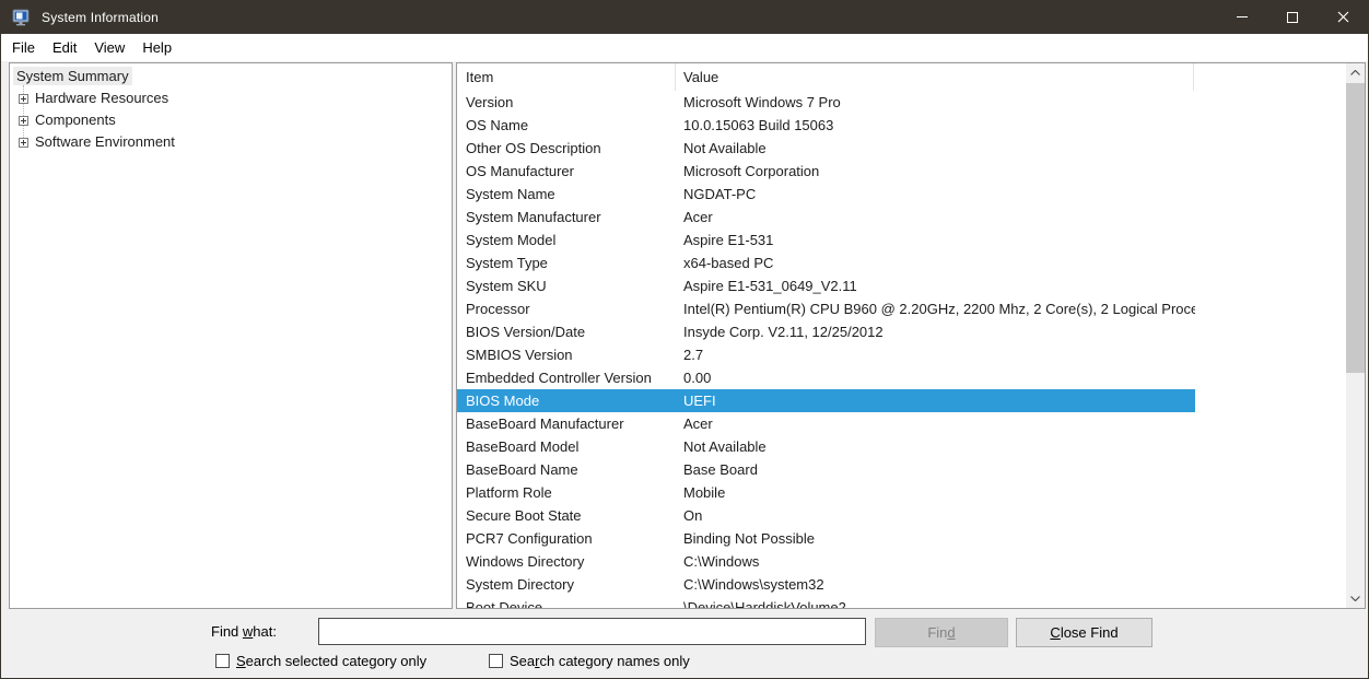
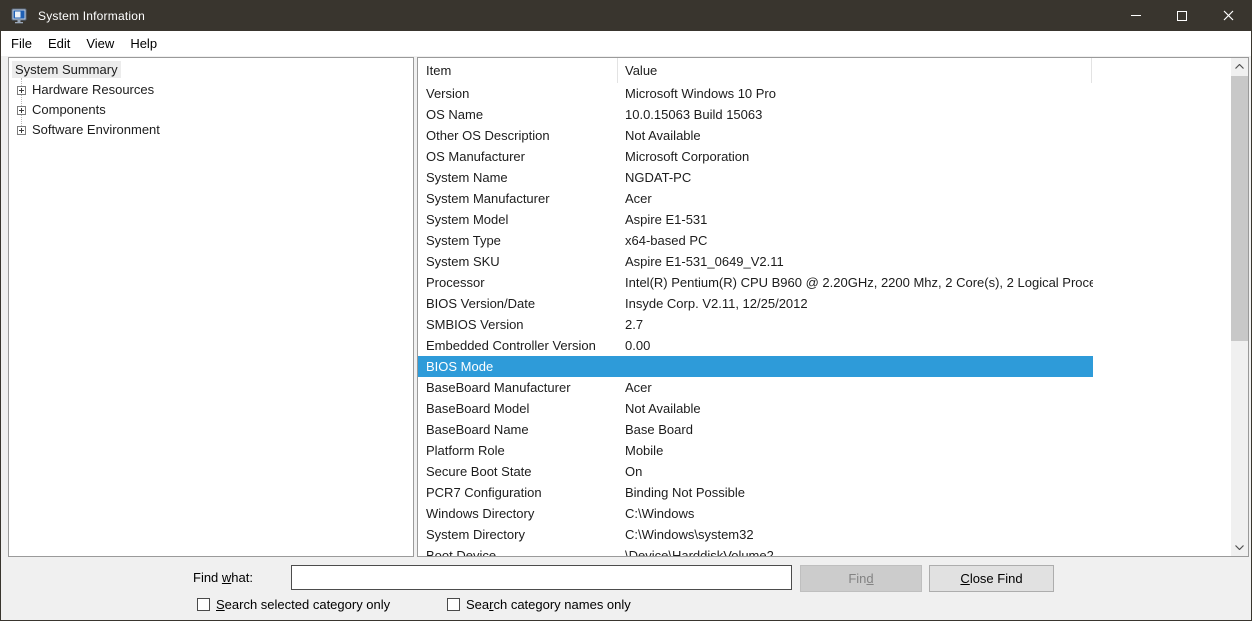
  System Information
  File
  Edit
  View
  Help
  System Summary
  Hardware Resources
  Components
  Software Environment
  Item
  Value
  Version
- Microsoft Windows 7 Pro
+ Microsoft Windows 10 Pro
  OS Name
  10.0.15063 Build 15063
  Other OS Description
  Not Available
  OS Manufacturer
  Microsoft Corporation
  System Name
  NGDAT-PC
  System Manufacturer
  Acer
  System Model
  Aspire E1-531
  System Type
  x64-based PC
  System SKU
  Aspire E1-531_0649_V2.11
  Processor
  Intel(R) Pentium(R) CPU B960 @ 2.20GHz, 2200 Mhz, 2 Core(s), 2 Logical Proce
  BIOS Version/Date
  Insyde Corp. V2.11, 12/25/2012
  SMBIOS Version
  2.7
  Embedded Controller Version
  0.00
  BIOS Mode
- UEFI
  BaseBoard Manufacturer
  Acer
  BaseBoard Model
  Not Available
  BaseBoard Name
  Base Board
  Platform Role
  Mobile
  Secure Boot State
  On
  PCR7 Configuration
  Binding Not Possible
  Windows Directory
  C:\Windows
  System Directory
  C:\Windows\system32
  Boot Device
  \Device\HarddiskVolume2
  Find what:
  Find
  Close Find
  Search selected category only
  Search category names only
